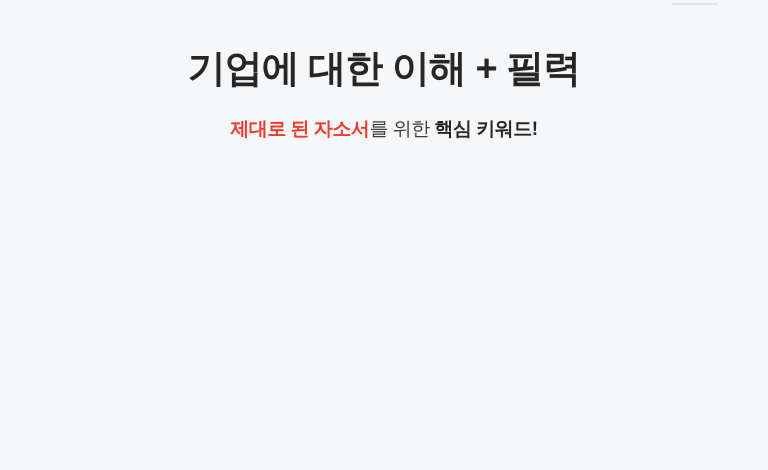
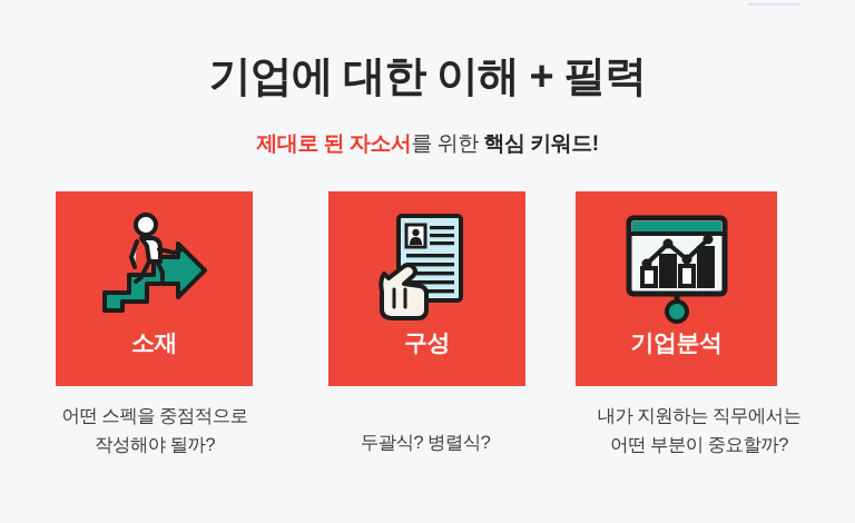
  기업에 대한 이해 + 필력
  제대로 된 자소서를 위한 핵심 키워드!
+ 소재
+ 구성
+ 기업분석
+ 어떤 스펙을 중점적으로
+ 작성해야 될까?
+ 두괄식? 병렬식?
+ 내가 지원하는 직무에서는
+ 어떤 부분이 중요할까?
